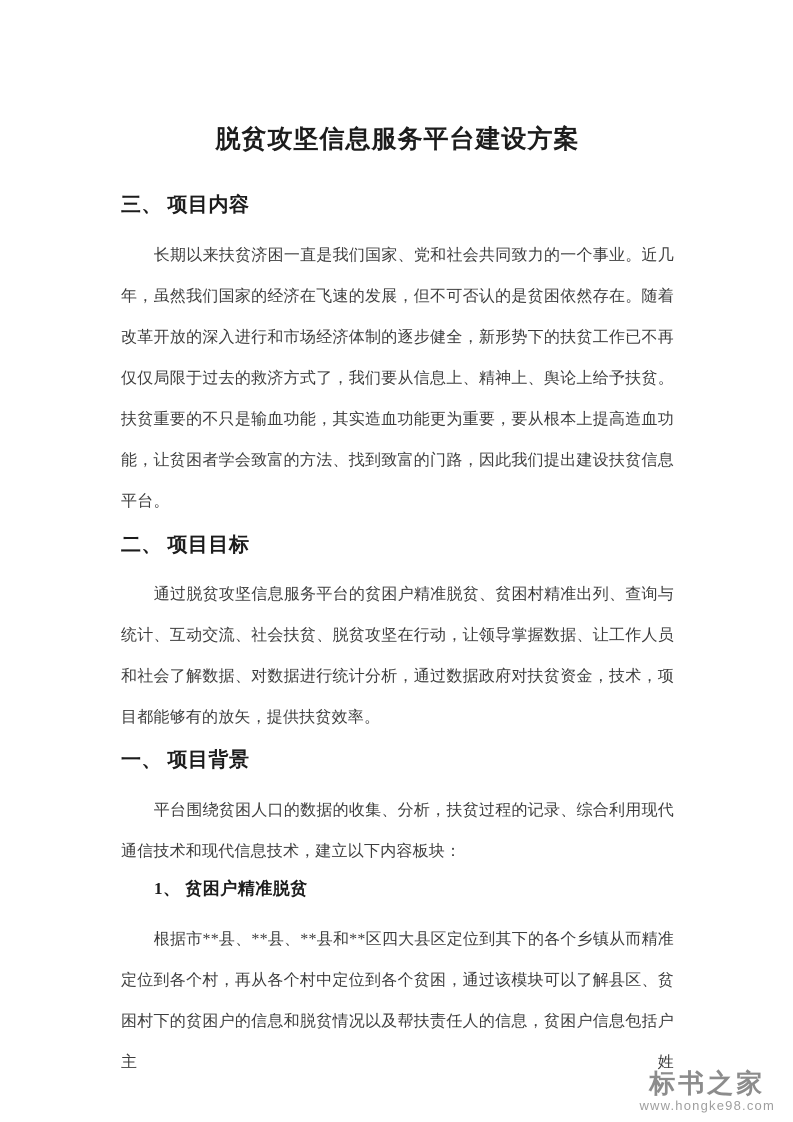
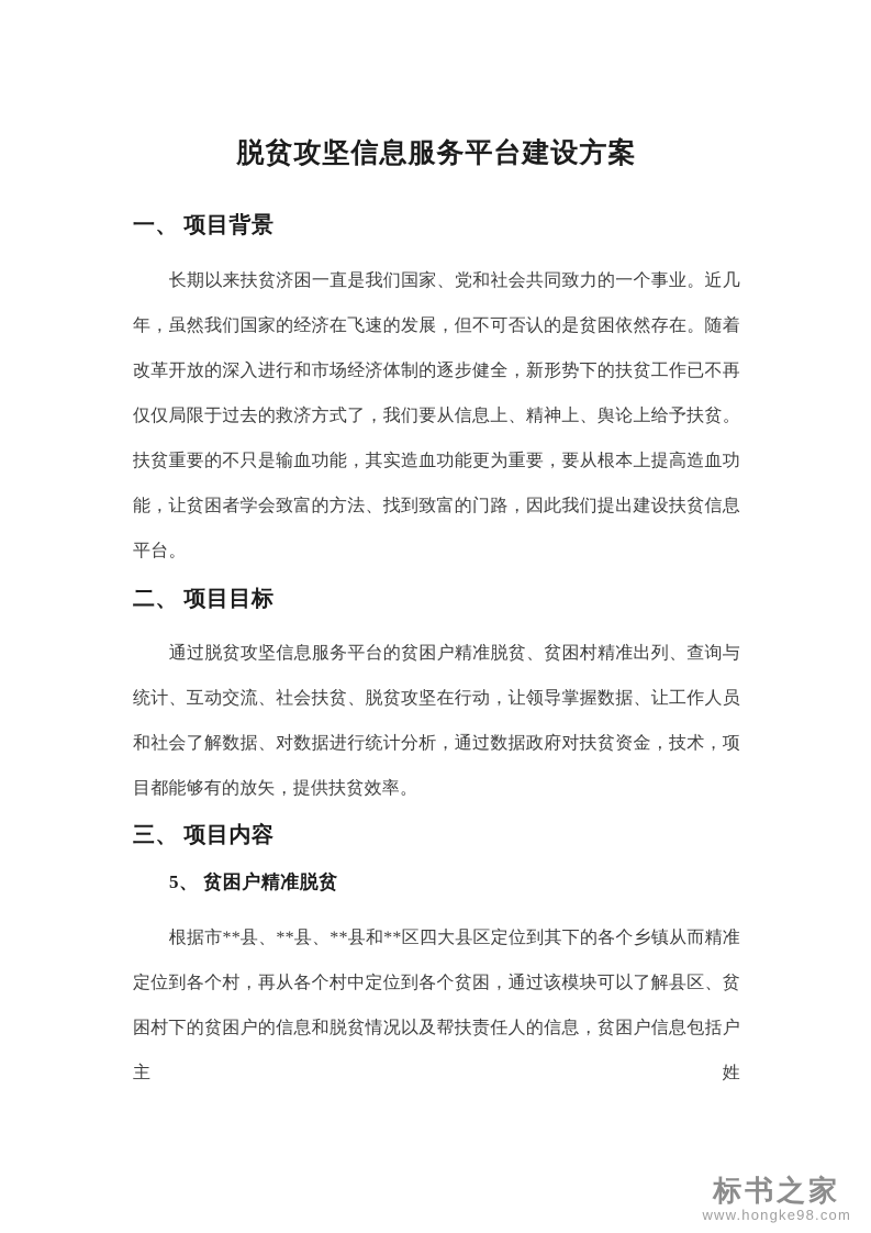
  脱贫攻坚信息服务平台建设方案
- 三、 项目内容
+ 一、 项目背景
  长期以来扶贫济困一直是我们国家、党和社会共同致力的一个事业。近几年，虽然我们国家的经济在飞速的发展，但不可否认的是贫困依然存在。随着改革开放的深入进行和市场经济体制的逐步健全，新形势下的扶贫工作已不再仅仅局限于过去的救济方式了，我们要从信息上、精神上、舆论上给予扶贫。扶贫重要的不只是输血功能，其实造血功能更为重要，要从根本上提高造血功能，让贫困者学会致富的方法、找到致富的门路，因此我们提出建设扶贫信息平台。
  二、 项目目标
  通过脱贫攻坚信息服务平台的贫困户精准脱贫、贫困村精准出列、查询与统计、互动交流、社会扶贫、脱贫攻坚在行动，让领导掌握数据、让工作人员和社会了解数据、对数据进行统计分析，通过数据政府对扶贫资金，技术，项目都能够有的放矢，提供扶贫效率。
- 一、 项目背景
+ 三、 项目内容
- 平台围绕贫困人口的数据的收集、分析，扶贫过程的记录、综合利用现代通信技术和现代信息技术，建立以下内容板块：
- 1、 贫困户精准脱贫
+ 5、 贫困户精准脱贫
  根据市**县、**县、**县和**区四大县区定位到其下的各个乡镇从而精准定位到各个村，再从各个村中定位到各个贫困，通过该模块可以了解县区、贫困村下的贫困户的信息和脱贫情况以及帮扶责任人的信息，贫困户信息包括户主姓
  标书之家
  www.hongke98.com
